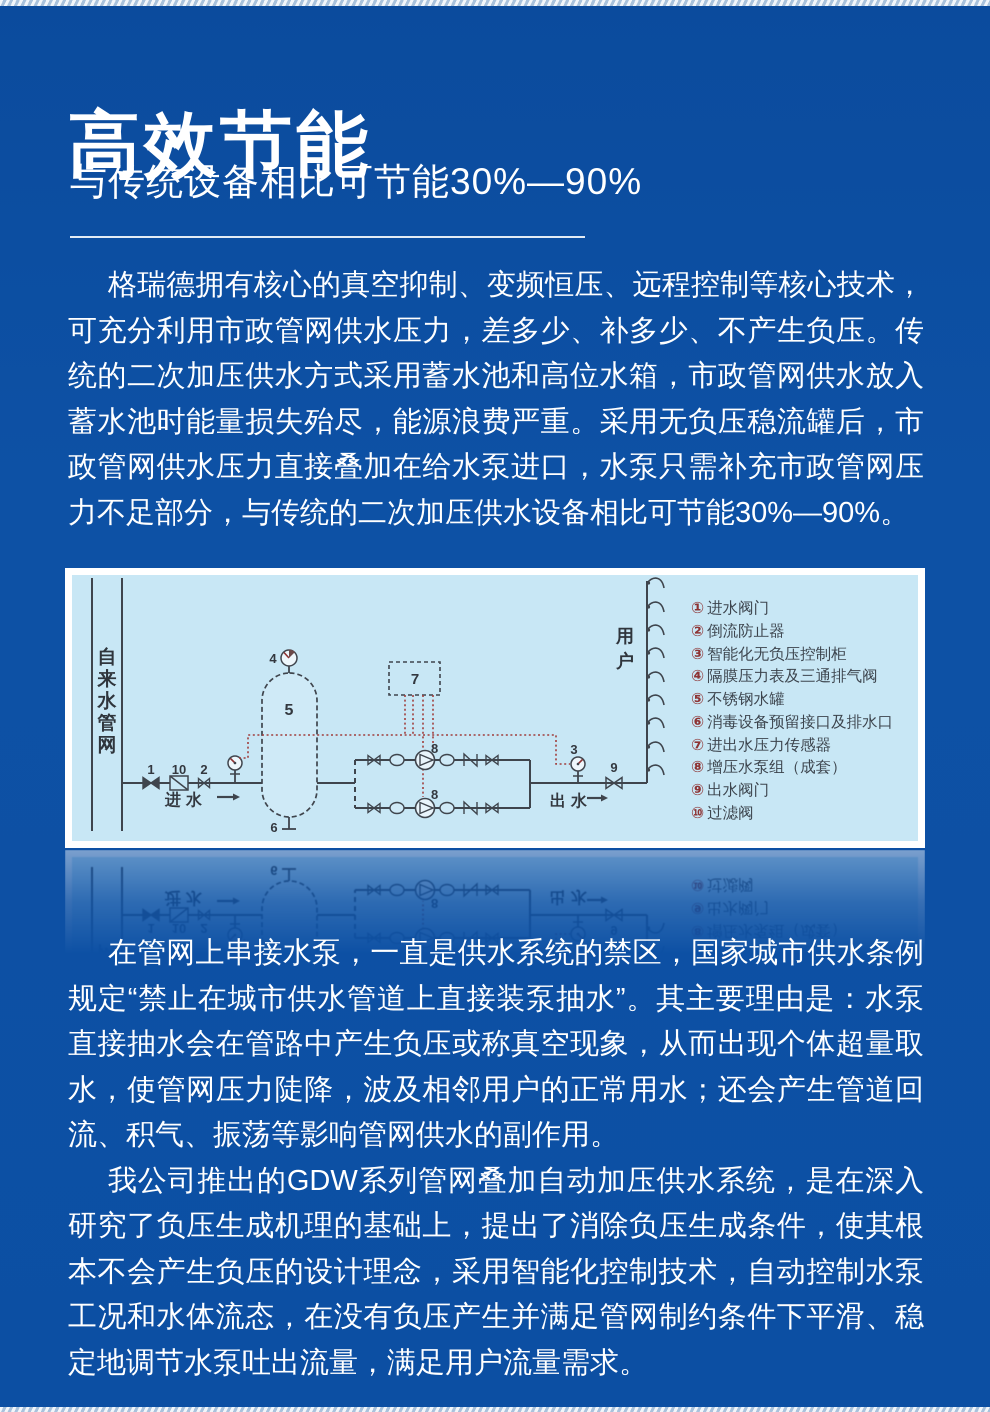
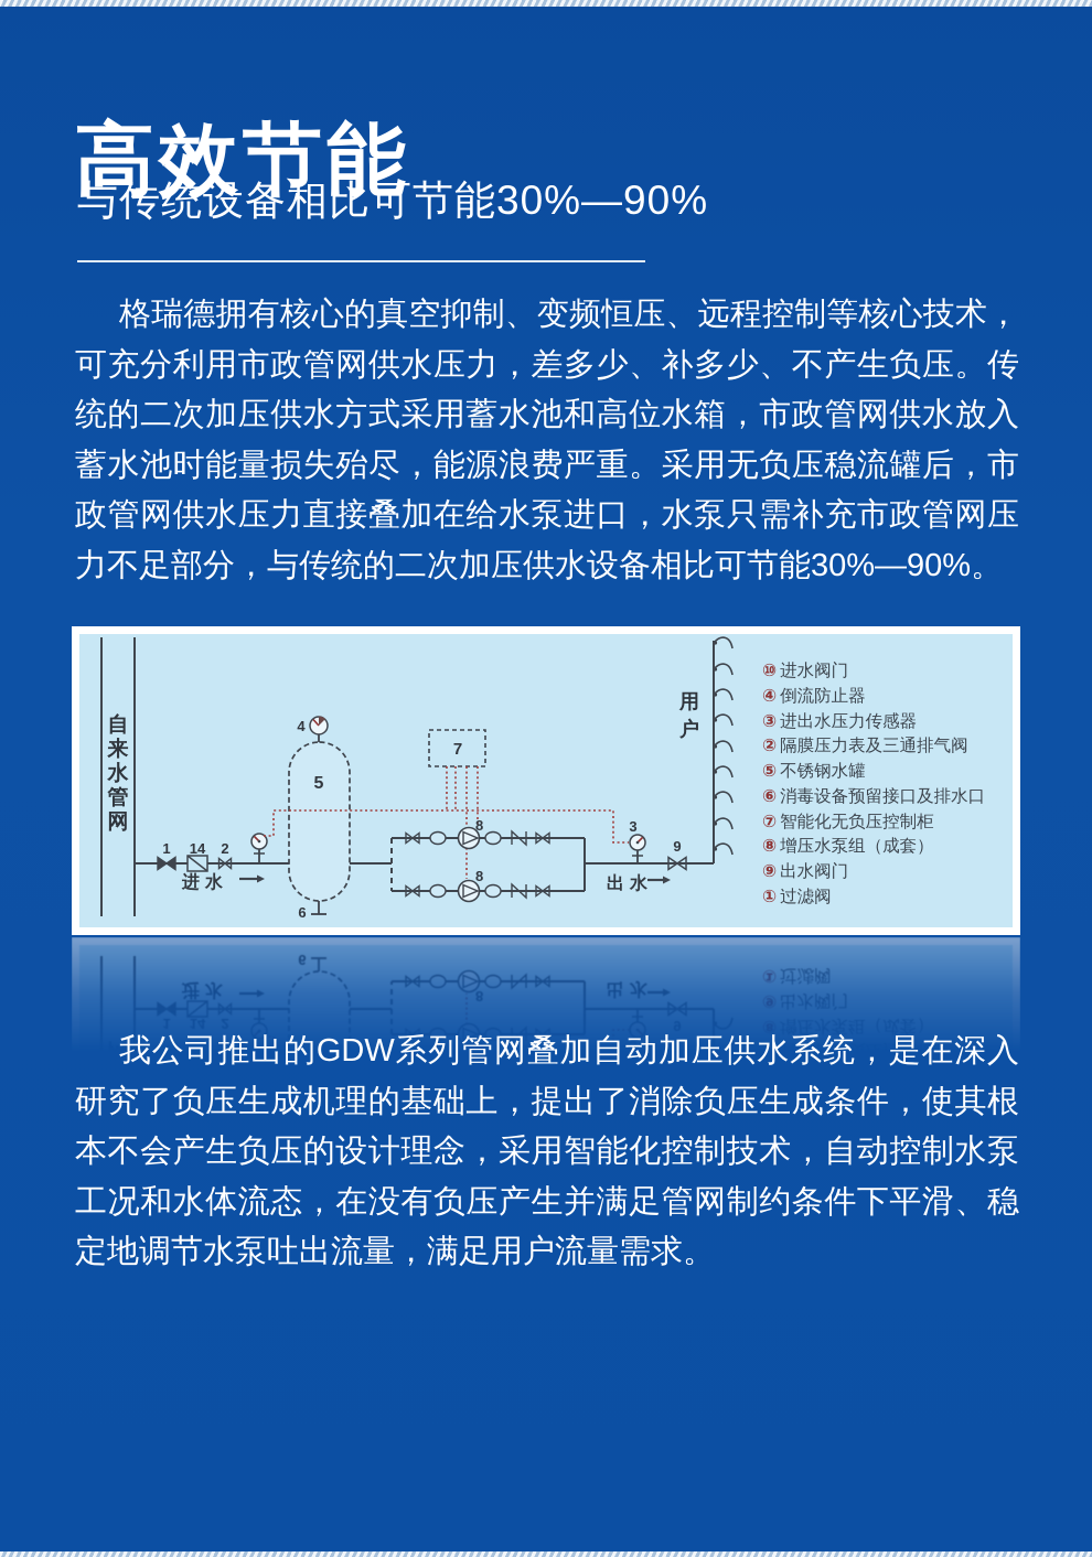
  高效节能
  与传统设备相比可节能30%—90%
  格瑞德拥有核心的真空抑制、变频恒压、远程控制等核心技术，可充分利用市政管网供水压力，差多少、补多少、不产生负压。传统的二次加压供水方式采用蓄水池和高位水箱，市政管网供水放入蓄水池时能量损失殆尽，能源浪费严重。采用无负压稳流罐后，市政管网供水压力直接叠加在给水泵进口，水泵只需补充市政管网压力不足部分，与传统的二次加压供水设备相比可节能30%—90%。
  自来水管网
  1
- 10
+ 14
  2
  进水
  5
  4
  6
  7
  8
  8
  3
  9
  出水
  用户
- ① 进水阀门
+ ⑩ 进水阀门
- ② 倒流防止器
+ ④ 倒流防止器
- ③ 智能化无负压控制柜
+ ③ 进出水压力传感器
- ④ 隔膜压力表及三通排气阀
+ ② 隔膜压力表及三通排气阀
  ⑤ 不锈钢水罐
  ⑥ 消毒设备预留接口及排水口
- ⑦ 进出水压力传感器
+ ⑦ 智能化无负压控制柜
  ⑧ 增压水泵组（成套）
  ⑨ 出水阀门
- ⑩ 过滤阀
+ ① 过滤阀
- 在管网上串接水泵，一直是供水系统的禁区，国家城市供水条例规定“禁止在城市供水管道上直接装泵抽水”。其主要理由是：水泵直接抽水会在管路中产生负压或称真空现象，从而出现个体超量取水，使管网压力陡降，波及相邻用户的正常用水；还会产生管道回流、积气、振荡等影响管网供水的副作用。
  我公司推出的GDW系列管网叠加自动加压供水系统，是在深入研究了负压生成机理的基础上，提出了消除负压生成条件，使其根本不会产生负压的设计理念，采用智能化控制技术，自动控制水泵工况和水体流态，在没有负压产生并满足管网制约条件下平滑、稳定地调节水泵吐出流量，满足用户流量需求。
